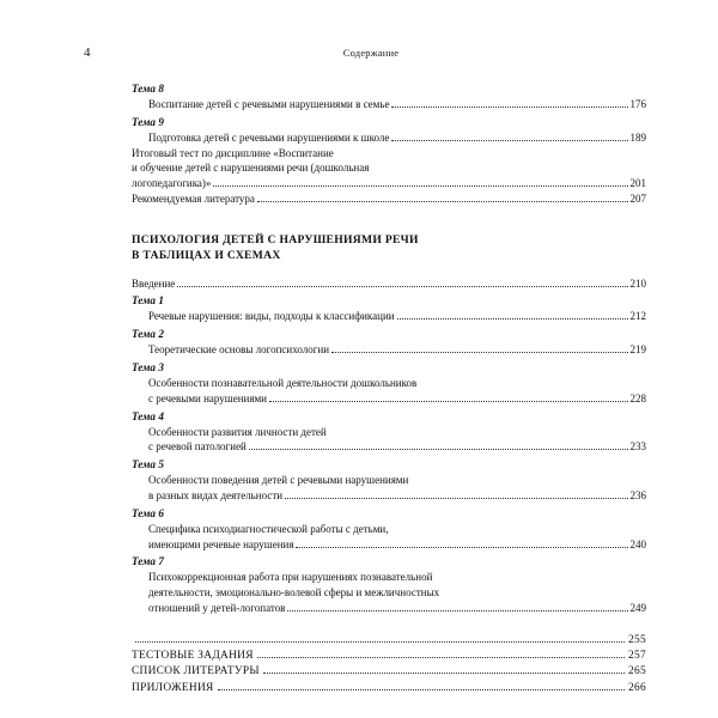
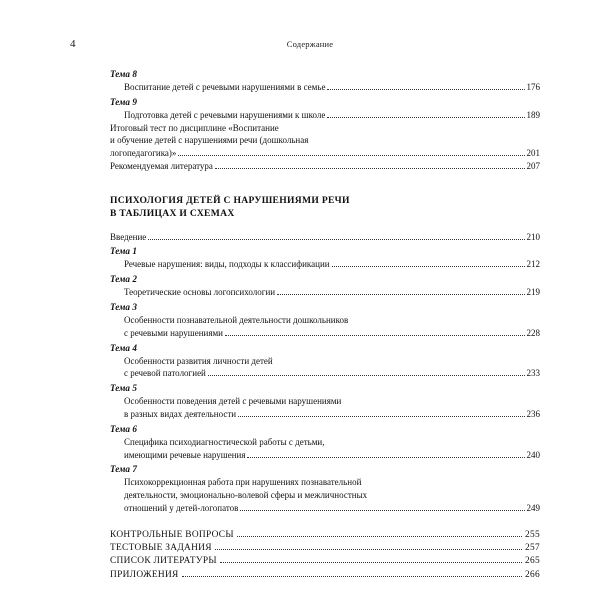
  4
  Содержание
  Тема 8
  Воспитание детей с речевыми нарушениями в семье
  176
  Тема 9
  Подготовка детей с речевыми нарушениями к школе
  189
  Итоговый тест по дисциплине «Воспитание
  и обучение детей с нарушениями речи (дошкольная
  логопедагогика)»
  201
  Рекомендуемая литература
  207
  ПСИХОЛОГИЯ ДЕТЕЙ С НАРУШЕНИЯМИ РЕЧИ
  В ТАБЛИЦАХ И СХЕМАХ
  Введение
  210
  Тема 1
  Речевые нарушения: виды, подходы к классификации
  212
  Тема 2
  Теоретические основы логопсихологии
  219
  Тема 3
  Особенности познавательной деятельности дошкольников
  с речевыми нарушениями
  228
  Тема 4
  Особенности развития личности детей
  с речевой патологией
  233
  Тема 5
  Особенности поведения детей с речевыми нарушениями
  в разных видах деятельности
  236
  Тема 6
  Специфика психодиагностической работы с детьми,
  имеющими речевые нарушения
  240
  Тема 7
  Психокоррекционная работа при нарушениях познавательной
  деятельности, эмоционально-волевой сферы и межличностных
  отношений у детей-логопатов
  249
+ КОНТРОЛЬНЫЕ ВОПРОСЫ
  255
  ТЕСТОВЫЕ ЗАДАНИЯ
  257
  СПИСОК ЛИТЕРАТУРЫ
  265
  ПРИЛОЖЕНИЯ
  266
